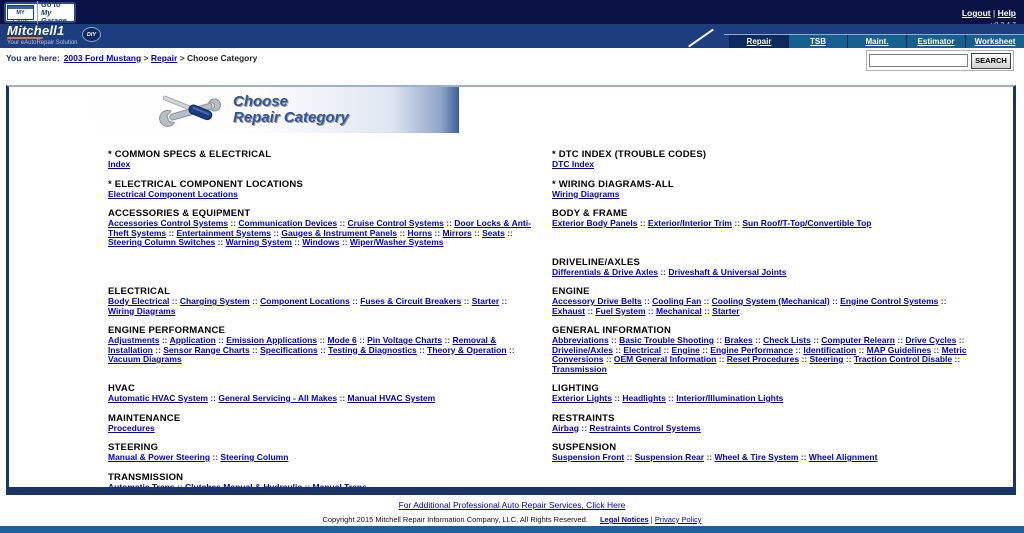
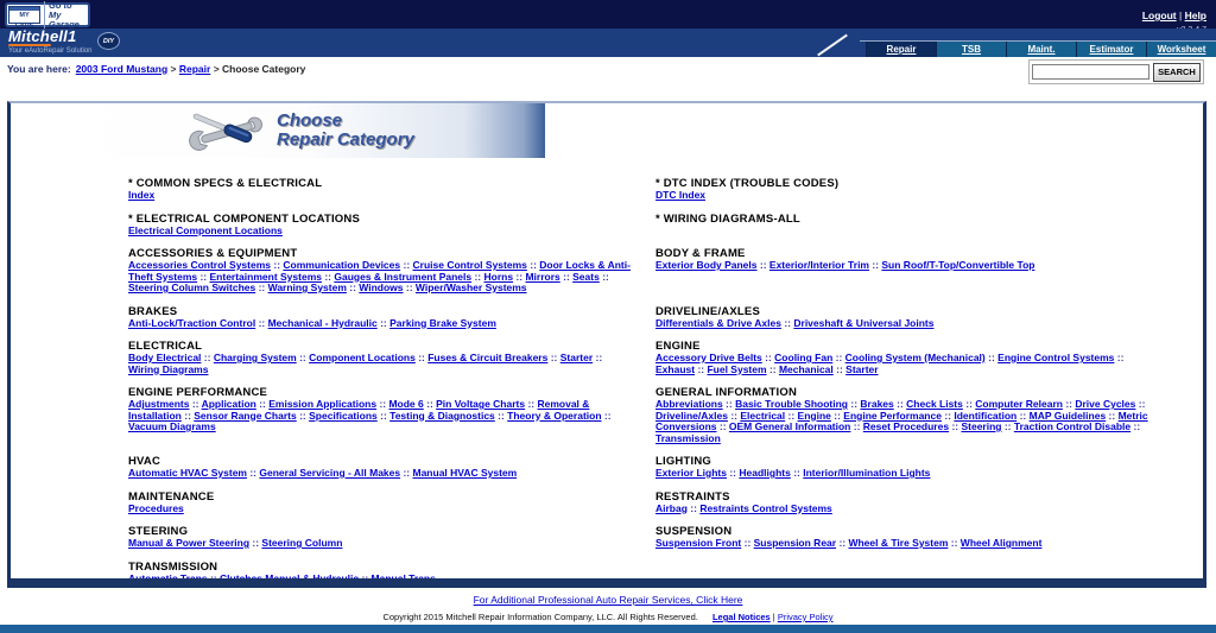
  Go to My Garage
  Logout | Help
  Mitchell1
  Repair
  TSB
  Maint.
  Estimator
  Worksheet
  You are here: 2003 Ford Mustang > Repair > Choose Category
  SEARCH
  Choose
  Repair Category
  * COMMON SPECS & ELECTRICAL
  Index
  * ELECTRICAL COMPONENT LOCATIONS
  Electrical Component Locations
  ACCESSORIES & EQUIPMENT
  Accessories Control Systems :: Communication Devices :: Cruise Control Systems :: Door Locks & Anti-Theft Systems :: Entertainment Systems :: Gauges & Instrument Panels :: Horns :: Mirrors :: Seats :: Steering Column Switches :: Warning System :: Windows :: Wiper/Washer Systems
+ BRAKES
+ Anti-Lock/Traction Control :: Mechanical - Hydraulic :: Parking Brake System
  ELECTRICAL
  Body Electrical :: Charging System :: Component Locations :: Fuses & Circuit Breakers :: Starter :: Wiring Diagrams
  ENGINE PERFORMANCE
  Adjustments :: Application :: Emission Applications :: Mode 6 :: Pin Voltage Charts :: Removal & Installation :: Sensor Range Charts :: Specifications :: Testing & Diagnostics :: Theory & Operation :: Vacuum Diagrams
  HVAC
  Automatic HVAC System :: General Servicing - All Makes :: Manual HVAC System
  MAINTENANCE
  Procedures
  STEERING
  Manual & Power Steering :: Steering Column
  TRANSMISSION
  Automatic Trans :: Clutches Manual & Hydraulic :: Manual Trans
  * DTC INDEX (TROUBLE CODES)
  DTC Index
  * WIRING DIAGRAMS-ALL
- Wiring Diagrams
  BODY & FRAME
  Exterior Body Panels :: Exterior/Interior Trim :: Sun Roof/T-Top/Convertible Top
  DRIVELINE/AXLES
  Differentials & Drive Axles :: Driveshaft & Universal Joints
  ENGINE
  Accessory Drive Belts :: Cooling Fan :: Cooling System (Mechanical) :: Engine Control Systems :: Exhaust :: Fuel System :: Mechanical :: Starter
  GENERAL INFORMATION
  Abbreviations :: Basic Trouble Shooting :: Brakes :: Check Lists :: Computer Relearn :: Drive Cycles :: Driveline/Axles :: Electrical :: Engine :: Engine Performance :: Identification :: MAP Guidelines :: Metric Conversions :: OEM General Information :: Reset Procedures :: Steering :: Traction Control Disable :: Transmission
  LIGHTING
  Exterior Lights :: Headlights :: Interior/Illumination Lights
  RESTRAINTS
  Airbag :: Restraints Control Systems
  SUSPENSION
  Suspension Front :: Suspension Rear :: Wheel & Tire System :: Wheel Alignment
  For Additional Professional Auto Repair Services, Click Here
  Copyright 2015 Mitchell Repair Information Company, LLC. All Rights Reserved. Legal Notices | Privacy Policy
